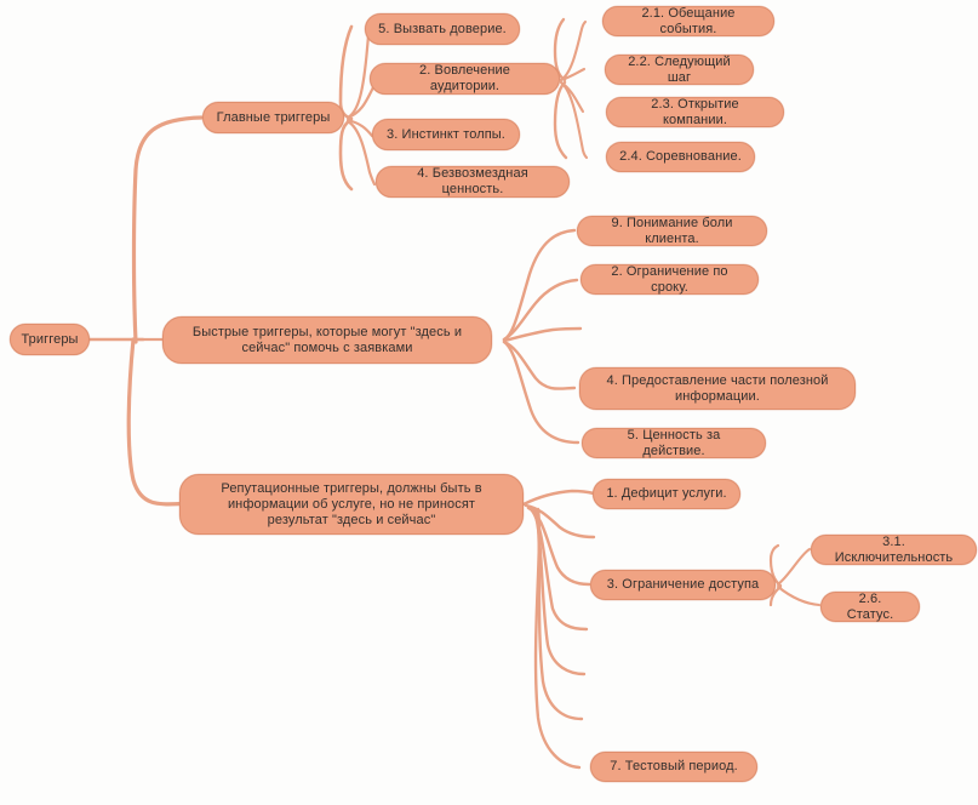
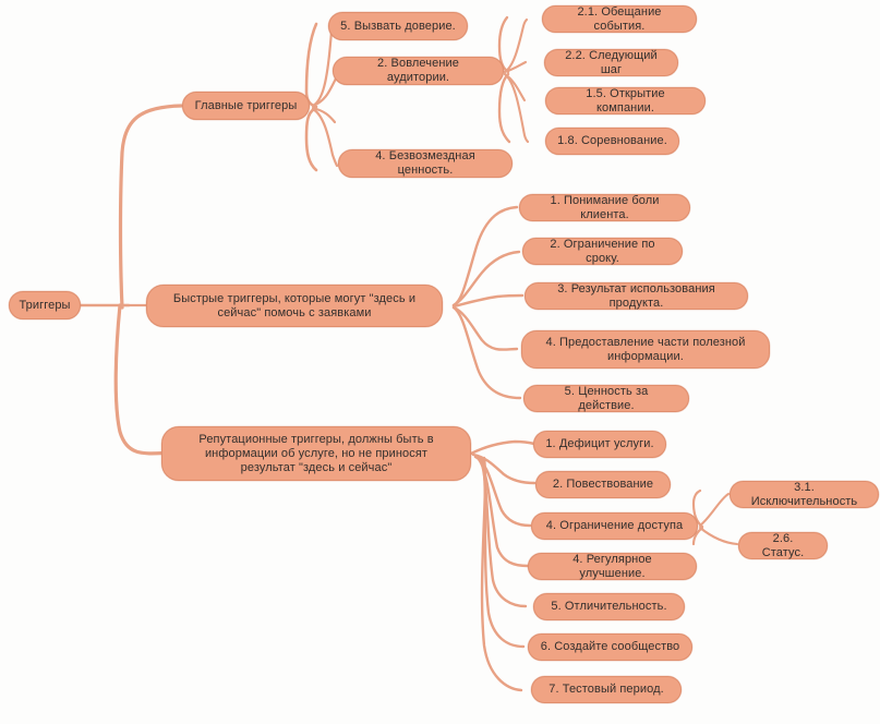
  Триггеры
  Главные триггеры
  Быстрые триггеры, которые могут "здесь и
  сейчас" помочь с заявками
  Репутационные триггеры, должны быть в
  информации об услуге, но не приносят
  результат "здесь и сейчас"
  5. Вызвать доверие.
  2. Вовлечение аудитории.
- 3. Инстинкт толпы.
  4. Безвозмездная ценность.
  2.1. Обещание события.
  2.2. Следующий шаг
- 2.3. Открытие компании.
+ 1.5. Открытие компании.
- 2.4. Соревнование.
+ 1.8. Соревнование.
- 9. Понимание боли клиента.
+ 1. Понимание боли клиента.
  2. Ограничение по сроку.
+ 3. Результат использования продукта.
  4. Предоставление части полезной
  информации.
  5. Ценность за действие.
  1. Дефицит услуги.
+ 2. Повествование
- 3. Ограничение доступа
+ 4. Ограничение доступа
+ 4. Регулярное улучшение.
+ 5. Отличительность.
+ 6. Создайте сообщество
  7. Тестовый период.
  3.1. Исключительность
  2.6. Статус.
